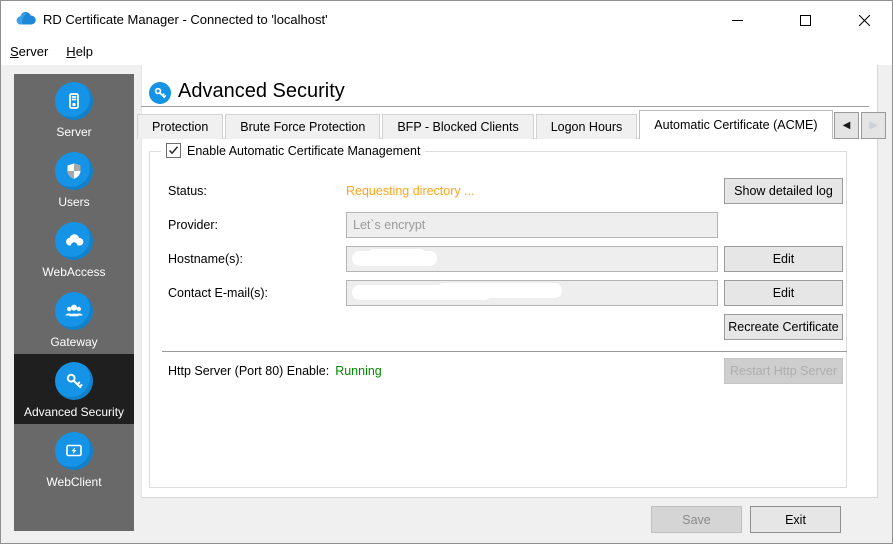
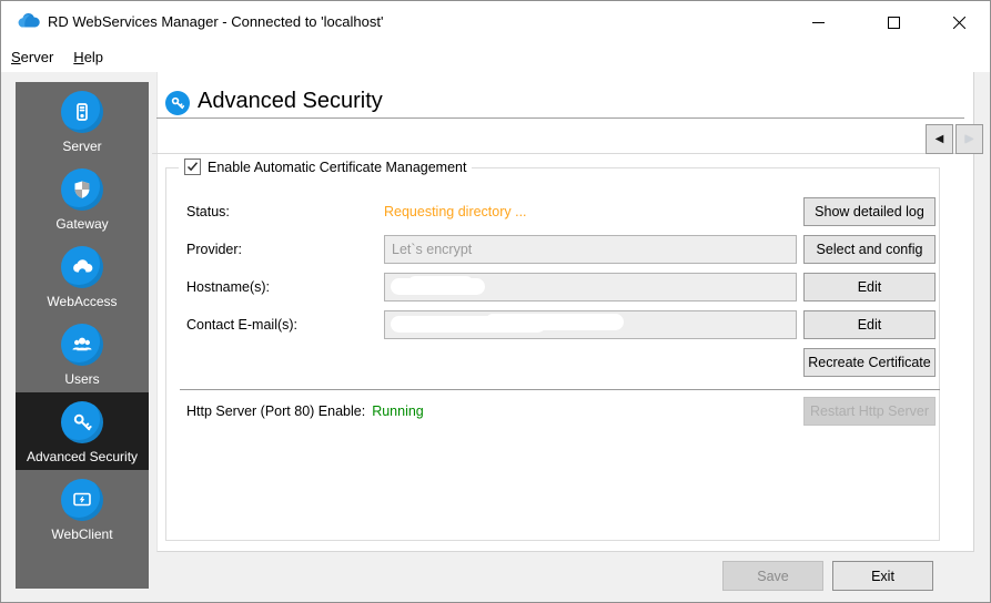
- RD Certificate Manager - Connected to 'localhost'
+ RD WebServices Manager - Connected to 'localhost'
  Server
  Help
  Server
- Users
+ Gateway
  WebAccess
- Gateway
+ Users
  Advanced Security
  WebClient
  Advanced Security
- Protection
- Brute Force Protection
- BFP - Blocked Clients
- Logon Hours
- Automatic Certificate (ACME)
  ◀
  Enable Automatic Certificate Management
  Status:
  Requesting directory ...
  Show detailed log
  Provider:
  Let`s encrypt
+ Select and config
  Hostname(s):
  Edit
  Contact E-mail(s):
  Edit
  Recreate Certificate
  Http Server (Port 80) Enable:
  Running
  Restart Http Server
  Save
  Exit
